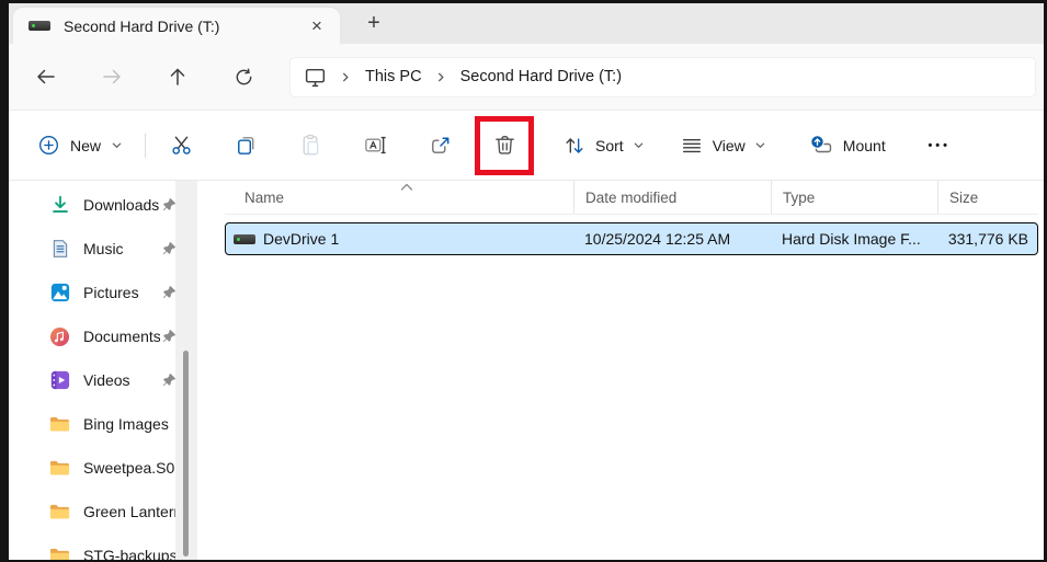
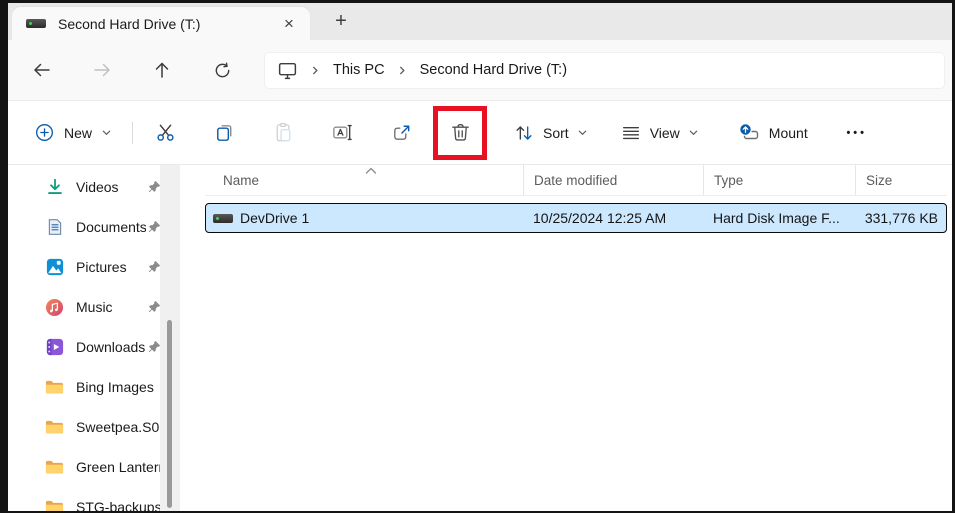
  Second Hard Drive (T:)
  ×
  +
  This PC
  Second Hard Drive (T:)
  New
  Sort
  View
  Mount
  •••
- Downloads
+ Videos
- Music
+ Documents
  Pictures
- Documents
+ Music
- Videos
+ Downloads
  Bing Images
  Sweetpea.S0
  Green Lanter
  STG-backups
  Name
  Date modified
  Type
  Size
  DevDrive 1
  10/25/2024 12:25 AM
  Hard Disk Image F...
  331,776 KB
